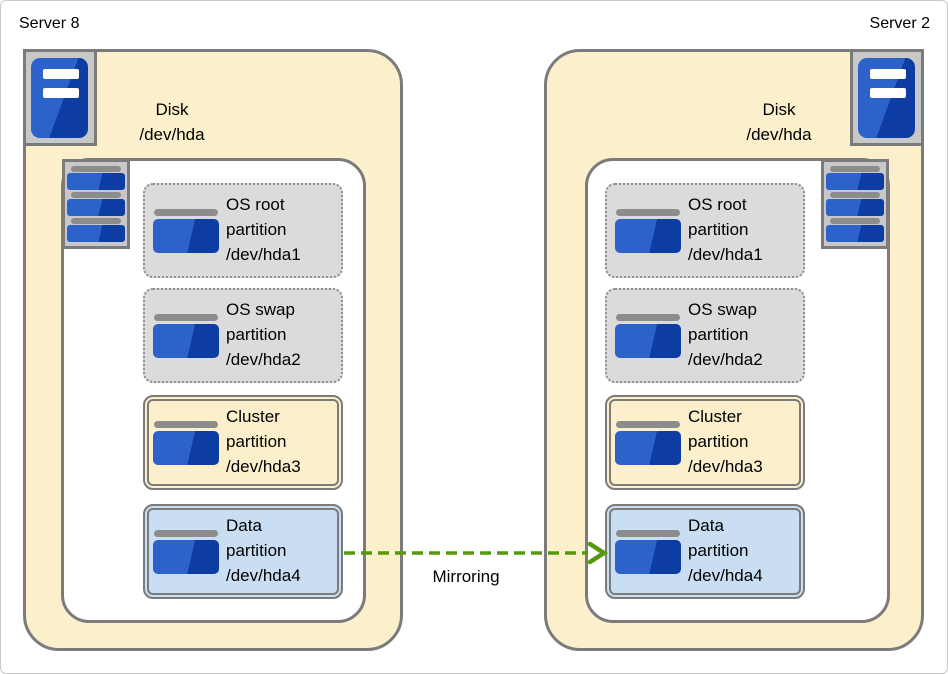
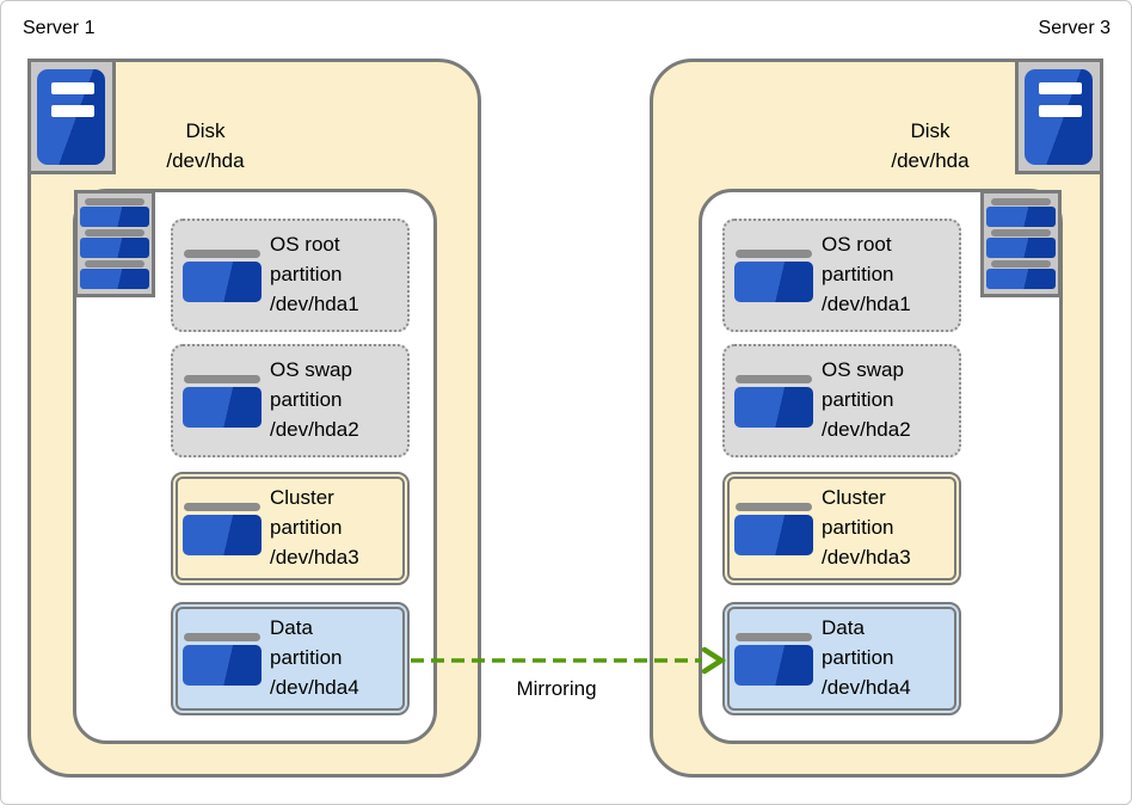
- Server 8
+ Server 1
- Server 2
+ Server 3
  Disk
  /dev/hda
  OS root
  partition
  /dev/hda1
  OS swap
  partition
  /dev/hda2
  Cluster
  partition
  /dev/hda3
  Data
  partition
  /dev/hda4
  Disk
  /dev/hda
  OS root
  partition
  /dev/hda1
  OS swap
  partition
  /dev/hda2
  Cluster
  partition
  /dev/hda3
  Data
  partition
  /dev/hda4
  Mirroring
